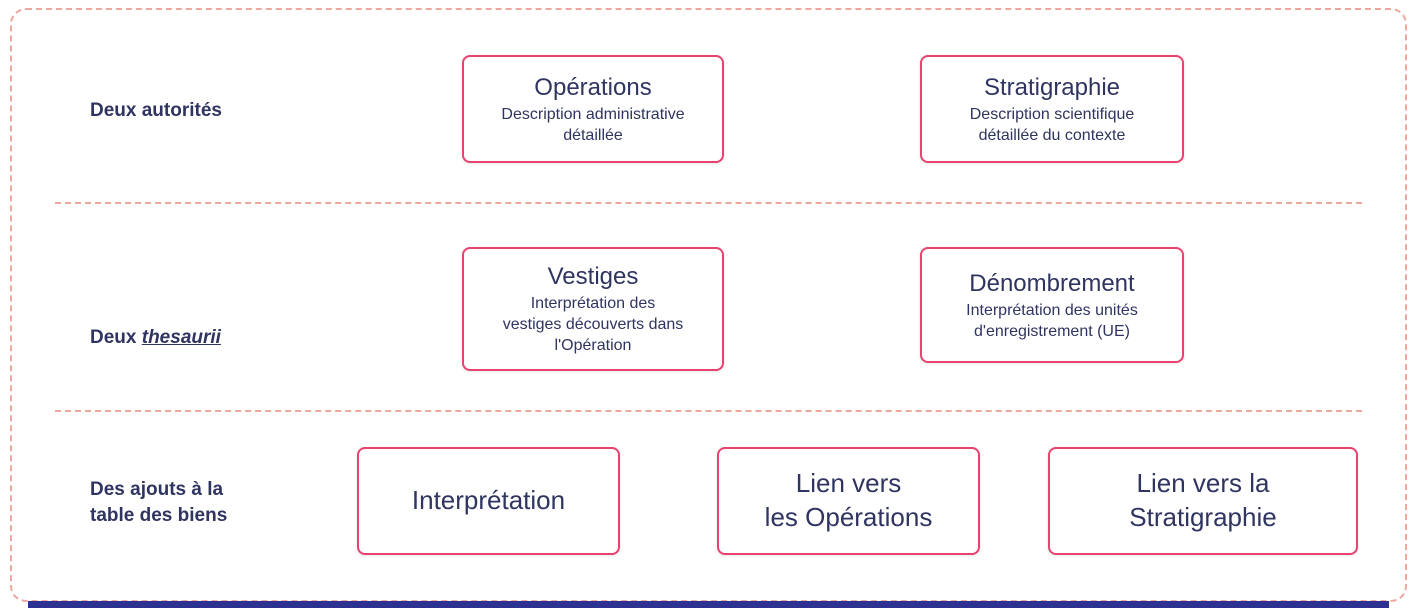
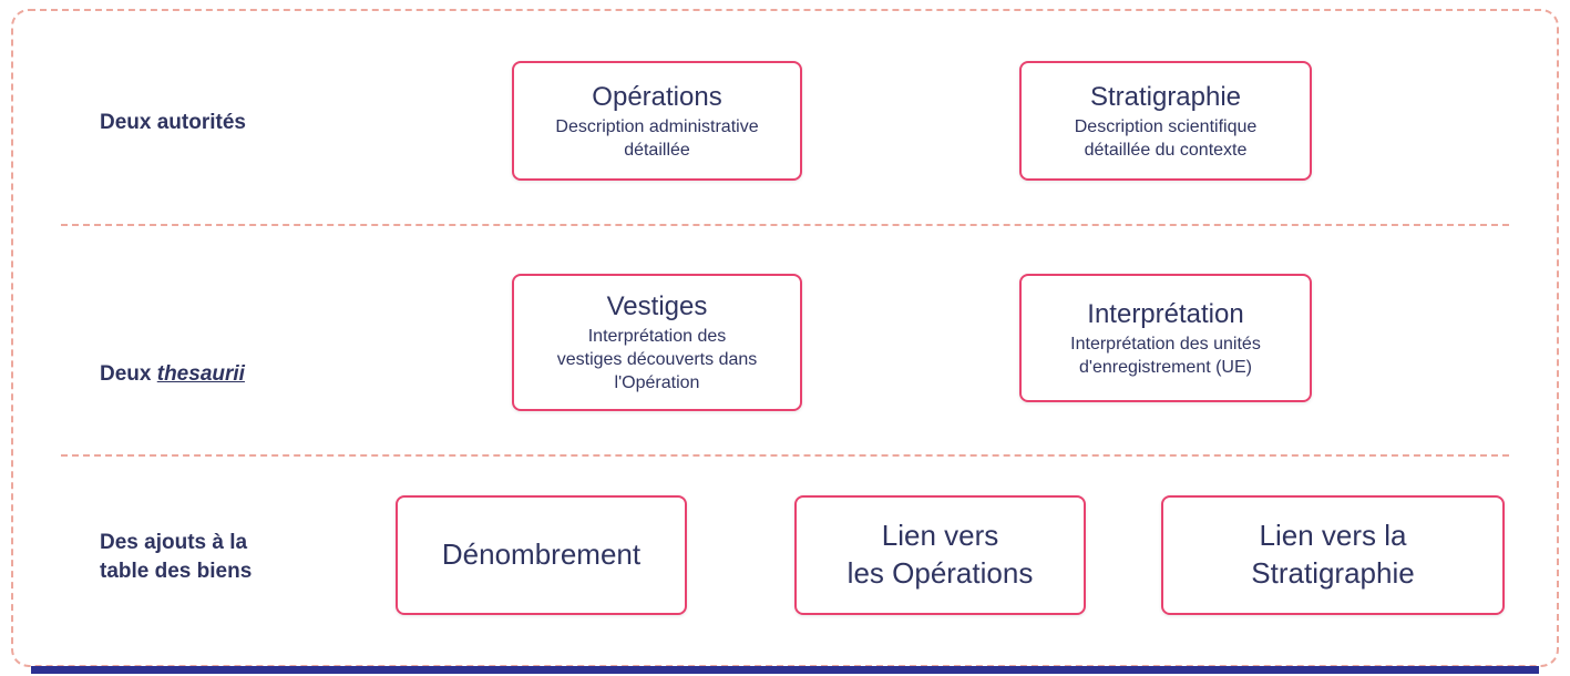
  Deux autorités
  Opérations
  Description administrative
  détaillée
  Stratigraphie
  Description scientifique
  détaillée du contexte
  Deux thesaurii
  Vestiges
  Interprétation des
  vestiges découverts dans
  l'Opération
- Dénombrement
+ Interprétation
  Interprétation des unités
  d'enregistrement (UE)
  Des ajouts à la
  table des biens
- Interprétation
+ Dénombrement
  Lien vers
  les Opérations
  Lien vers la
  Stratigraphie
